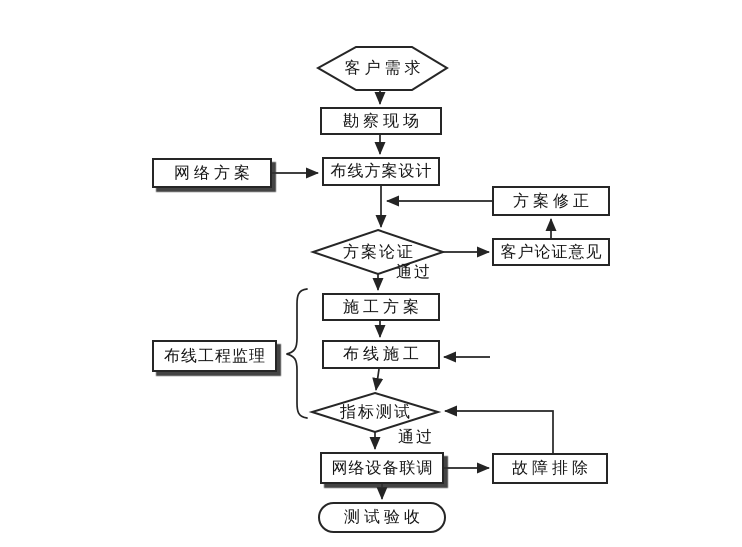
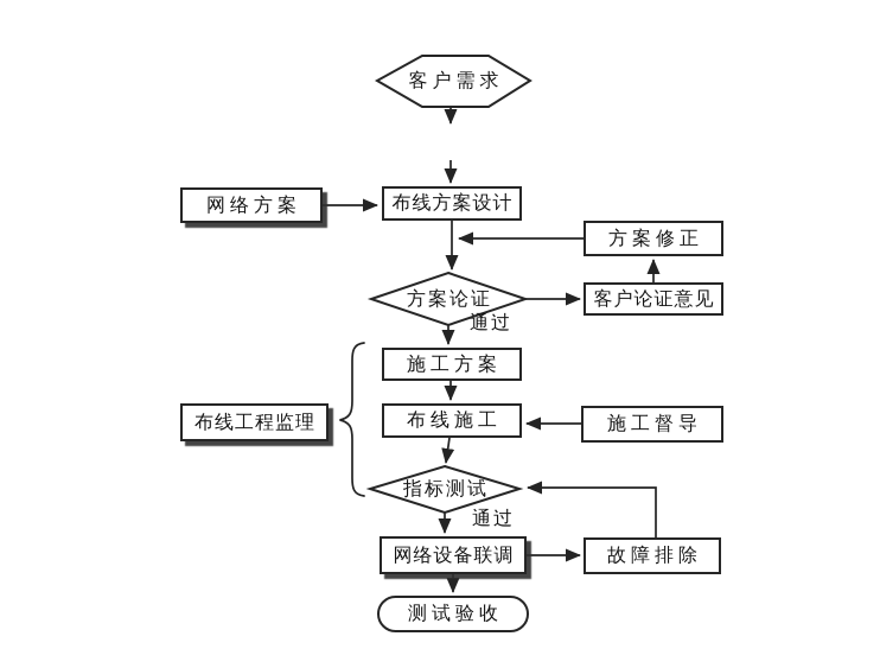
  客户需求
- 勘察现场
  布线方案设计
  施工方案
  布线施工
  网络设备联调
  测试验收
  网络方案
  布线工程监理
  方案修正
  客户论证意见
+ 施工督导
  故障排除
  方案论证
  指标测试
  通过
  通过
